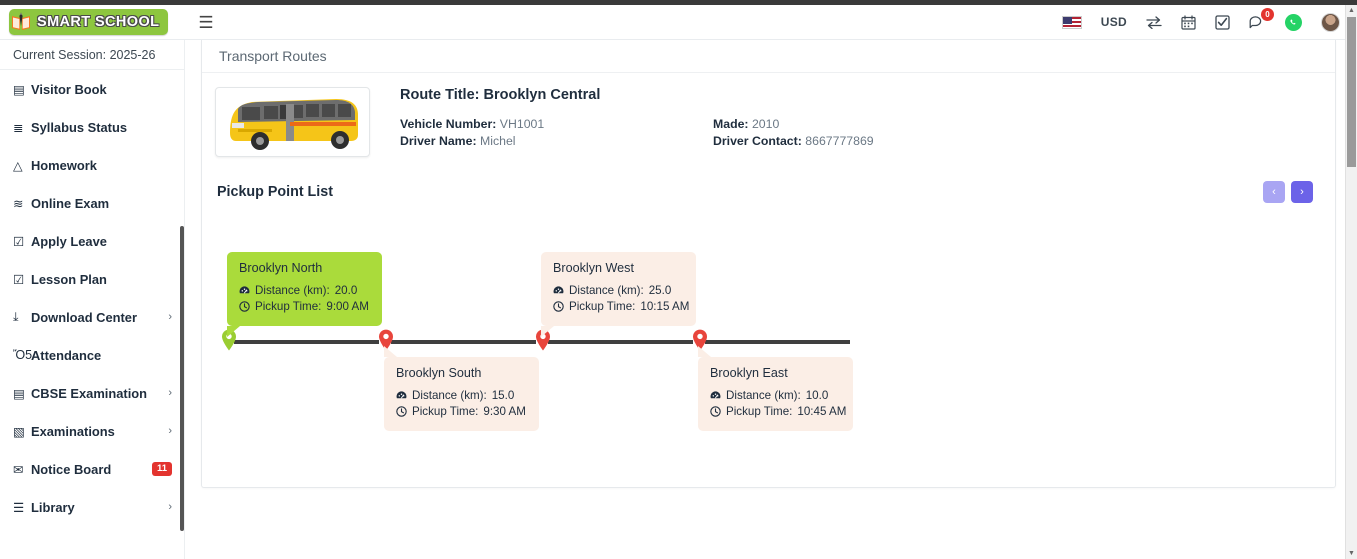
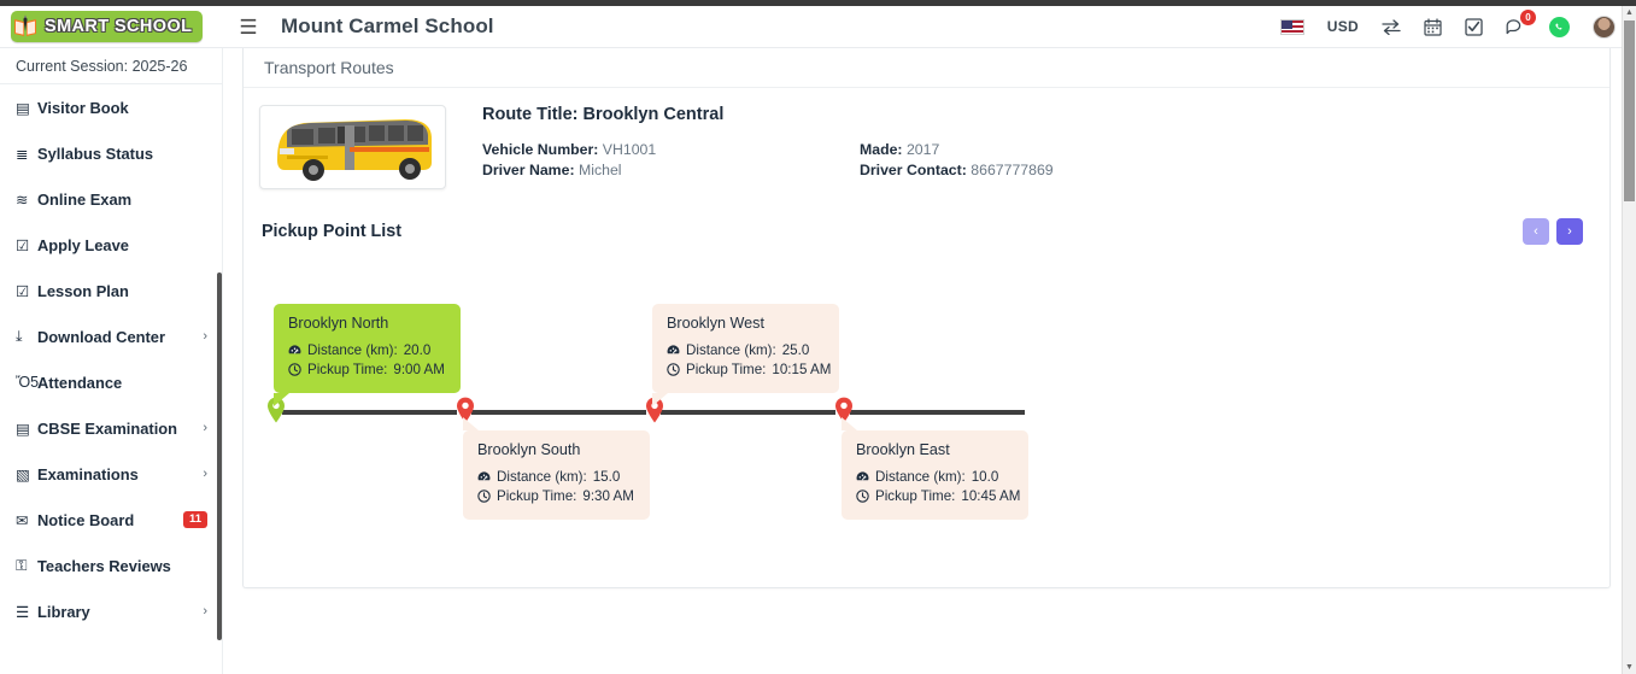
  SMART SCHOOL
  ☰
+ Mount Carmel School
  USD
  0
  Current Session: 2025-26
  ▤
  Visitor Book
  ≣
  Syllabus Status
- △
- Homework
  ≋
  Online Exam
  ☑
  Apply Leave
  ☑
  Lesson Plan
  ⤓
  Download Center
  ›
  Ὄ5
  Attendance
  ▤
  CBSE Examination
  ›
  ▧
  Examinations
  ›
  ✉
  Notice Board
  11
+ ⚿
+ Teachers Reviews
  ☰
  Library
  ›
  Transport Routes
  Route Title: Brooklyn Central
  Vehicle Number: VH1001
  Driver Name: Michel
- Made: 2010
+ Made: 2017
  Driver Contact: 8667777869
  Pickup Point List
  ‹
  ›
  Brooklyn North
  Distance (km):
  20.0
  Pickup Time:
  9:00 AM
  Brooklyn South
  Distance (km):
  15.0
  Pickup Time:
  9:30 AM
  Brooklyn West
  Distance (km):
  25.0
  Pickup Time:
  10:15 AM
  Brooklyn East
  Distance (km):
  10.0
  Pickup Time:
  10:45 AM
